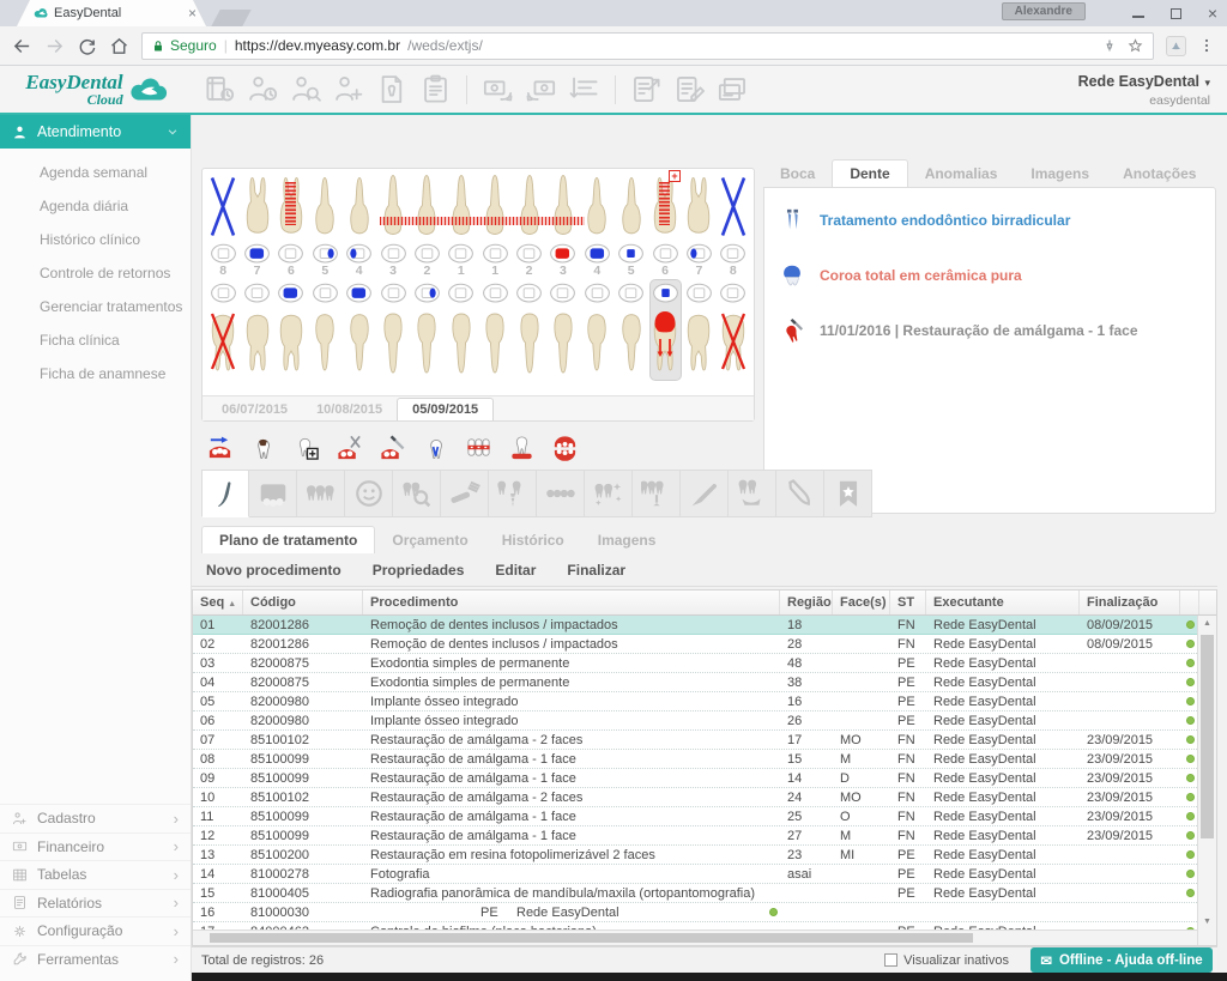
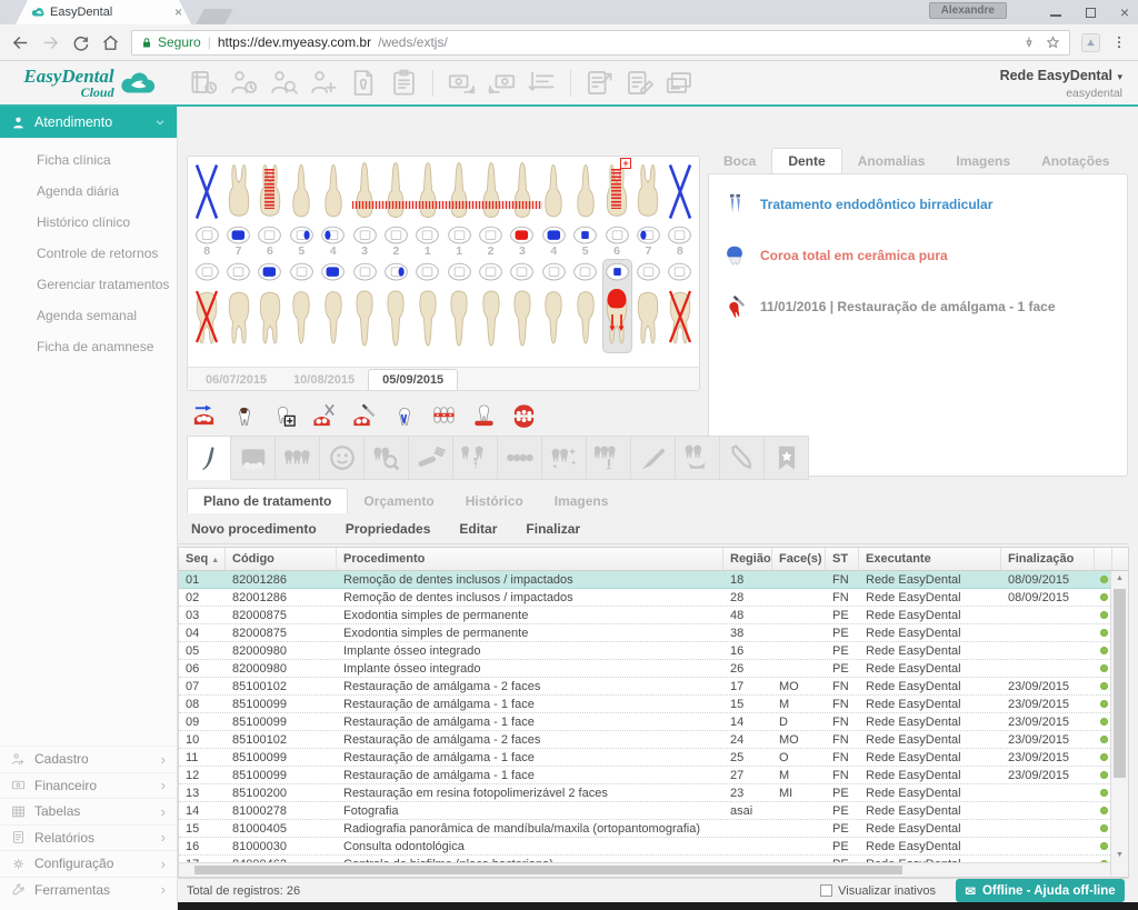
  EasyDental
  ×
  Alexandre
  ×
  Seguro
  |
  https://dev.myeasy.com.br
  /weds/extjs/
  EasyDental
  Cloud
  Rede EasyDental ▾
  easydental
  Atendimento
- Agenda semanal
+ Ficha clínica
  Agenda diária
  Histórico clínico
  Controle de retornos
  Gerenciar tratamentos
- Ficha clínica
+ Agenda semanal
  Ficha de anamnese
  Cadastro
  ›
  Financeiro
  ›
  Tabelas
  ›
  Relatórios
  ›
  Configuração
  ›
  Ferramentas
  ›
  8
  7
  6
  5
  4
  3
  2
  1
  1
  2
  3
  4
  5
  +
  6
  7
  8
  06/07/2015
  10/08/2015
  05/09/2015
  Boca
  Dente
  Anomalias
  Imagens
  Anotações
  Tratamento endodôntico birradicular
  Coroa total em cerâmica pura
  11/01/2016 | Restauração de amálgama - 1 face
  Plano de tratamento
  Orçamento
  Histórico
  Imagens
  Novo procedimento
  Propriedades
  Editar
  Finalizar
  Seq
  Código
  Procedimento
  Região
  Face(s)
  ST
  Executante
  Finalização
  01
  82001286
  Remoção de dentes inclusos / impactados
  18
  FN
  Rede EasyDental
  08/09/2015
  02
  82001286
  Remoção de dentes inclusos / impactados
  28
  FN
  Rede EasyDental
  08/09/2015
  03
  82000875
  Exodontia simples de permanente
  48
  PE
  Rede EasyDental
  04
  82000875
  Exodontia simples de permanente
  38
  PE
  Rede EasyDental
  05
  82000980
  Implante ósseo integrado
  16
  PE
  Rede EasyDental
  06
  82000980
  Implante ósseo integrado
  26
  PE
  Rede EasyDental
  07
  85100102
  Restauração de amálgama - 2 faces
  17
  MO
  FN
  Rede EasyDental
  23/09/2015
  08
  85100099
  Restauração de amálgama - 1 face
  15
  M
  FN
  Rede EasyDental
  23/09/2015
  09
  85100099
  Restauração de amálgama - 1 face
  14
  D
  FN
  Rede EasyDental
  23/09/2015
  10
  85100102
  Restauração de amálgama - 2 faces
  24
  MO
  FN
  Rede EasyDental
  23/09/2015
  11
  85100099
  Restauração de amálgama - 1 face
  25
  O
  FN
  Rede EasyDental
  23/09/2015
  12
  85100099
  Restauração de amálgama - 1 face
  27
  M
  FN
  Rede EasyDental
  23/09/2015
  13
  85100200
  Restauração em resina fotopolimerizável 2 faces
  23
  MI
  PE
  Rede EasyDental
  14
  81000278
  Fotografia
  asai
  PE
  Rede EasyDental
  15
  81000405
  Radiografia panorâmica de mandíbula/maxila (ortopantomografia)
  PE
  Rede EasyDental
  16
  81000030
+ Consulta odontológica
  PE
  Rede EasyDental
  Total de registros: 26
  Visualizar inativos
  ✉
  Offline - Ajuda off-line
